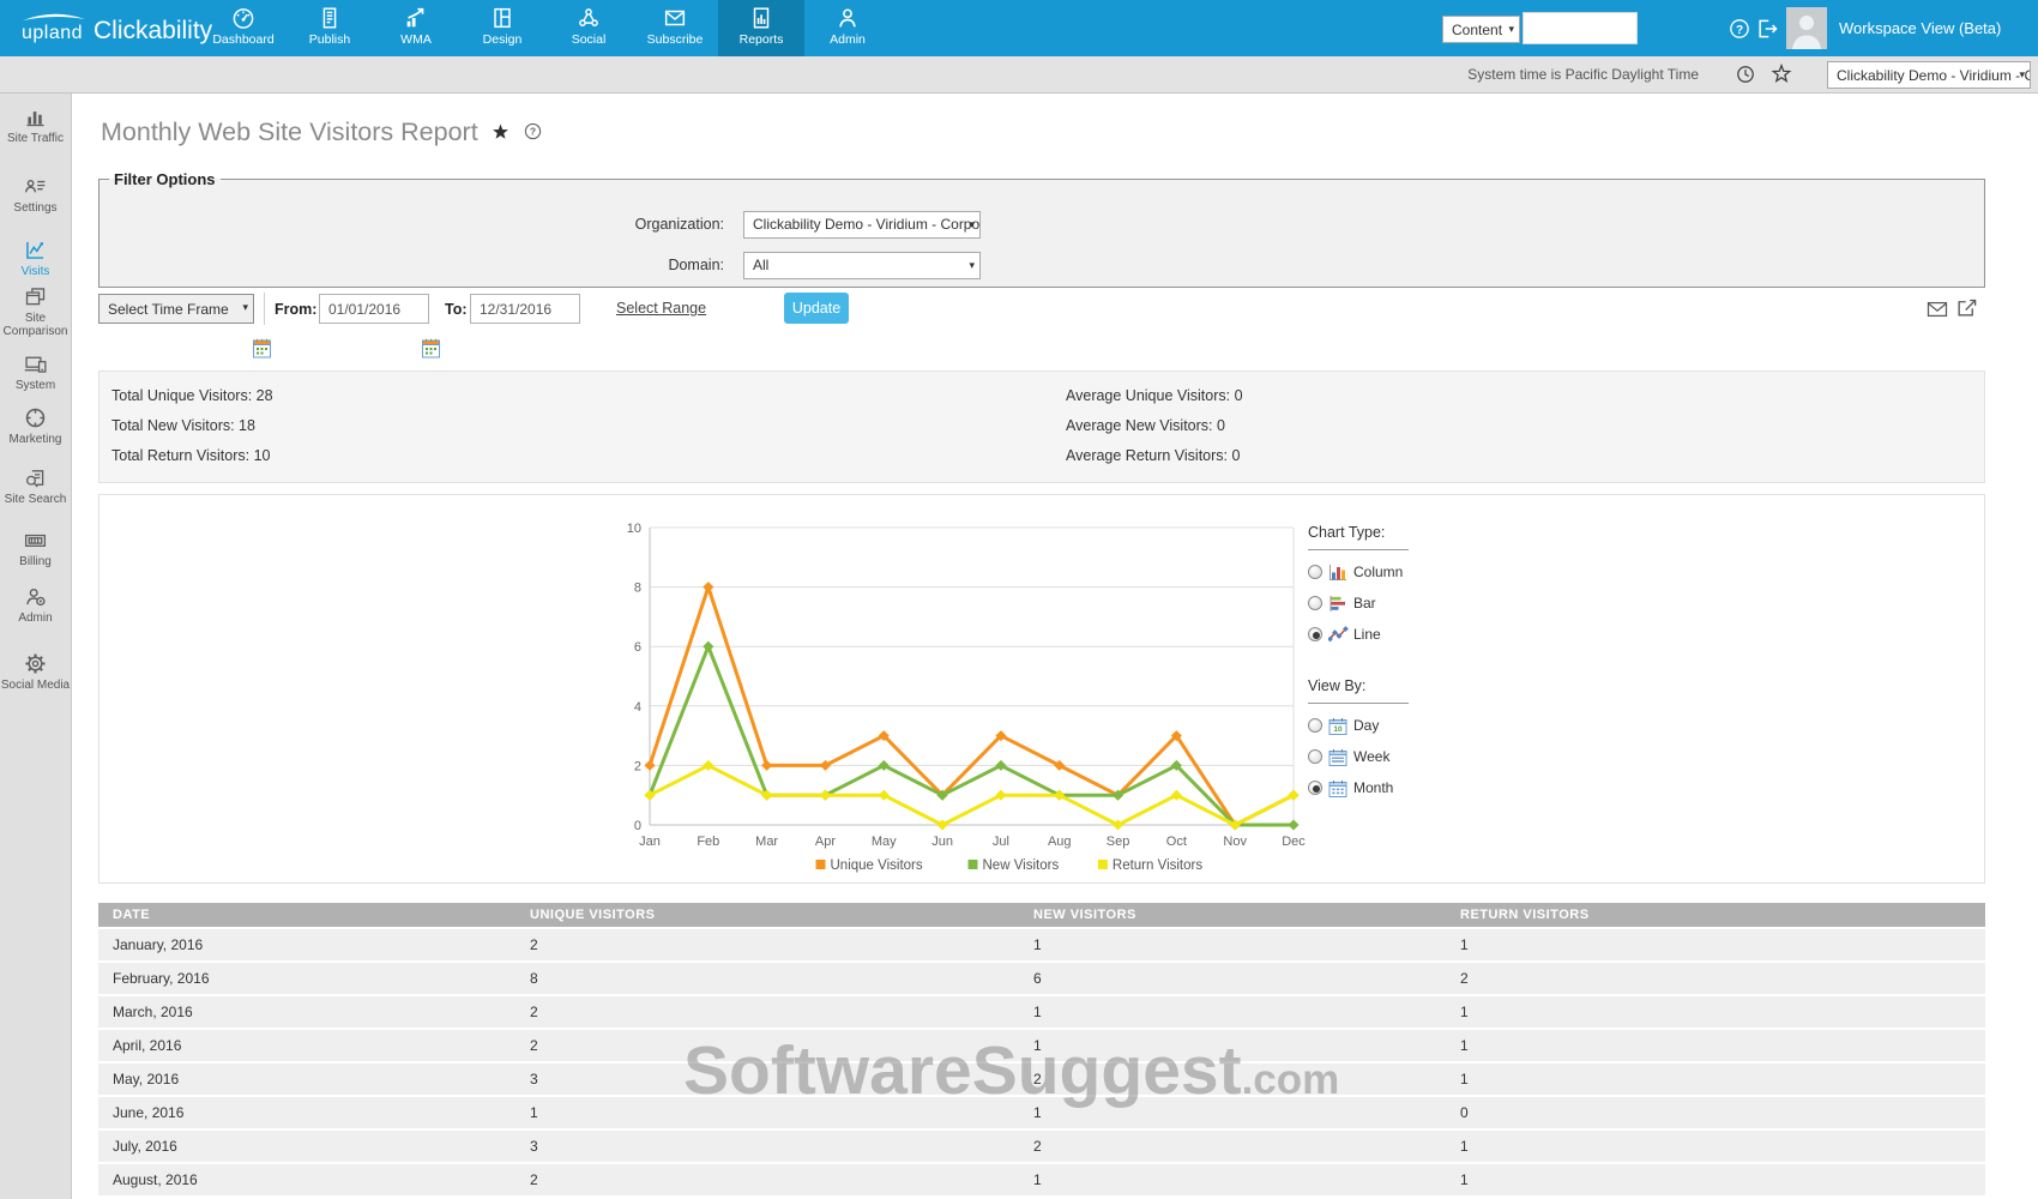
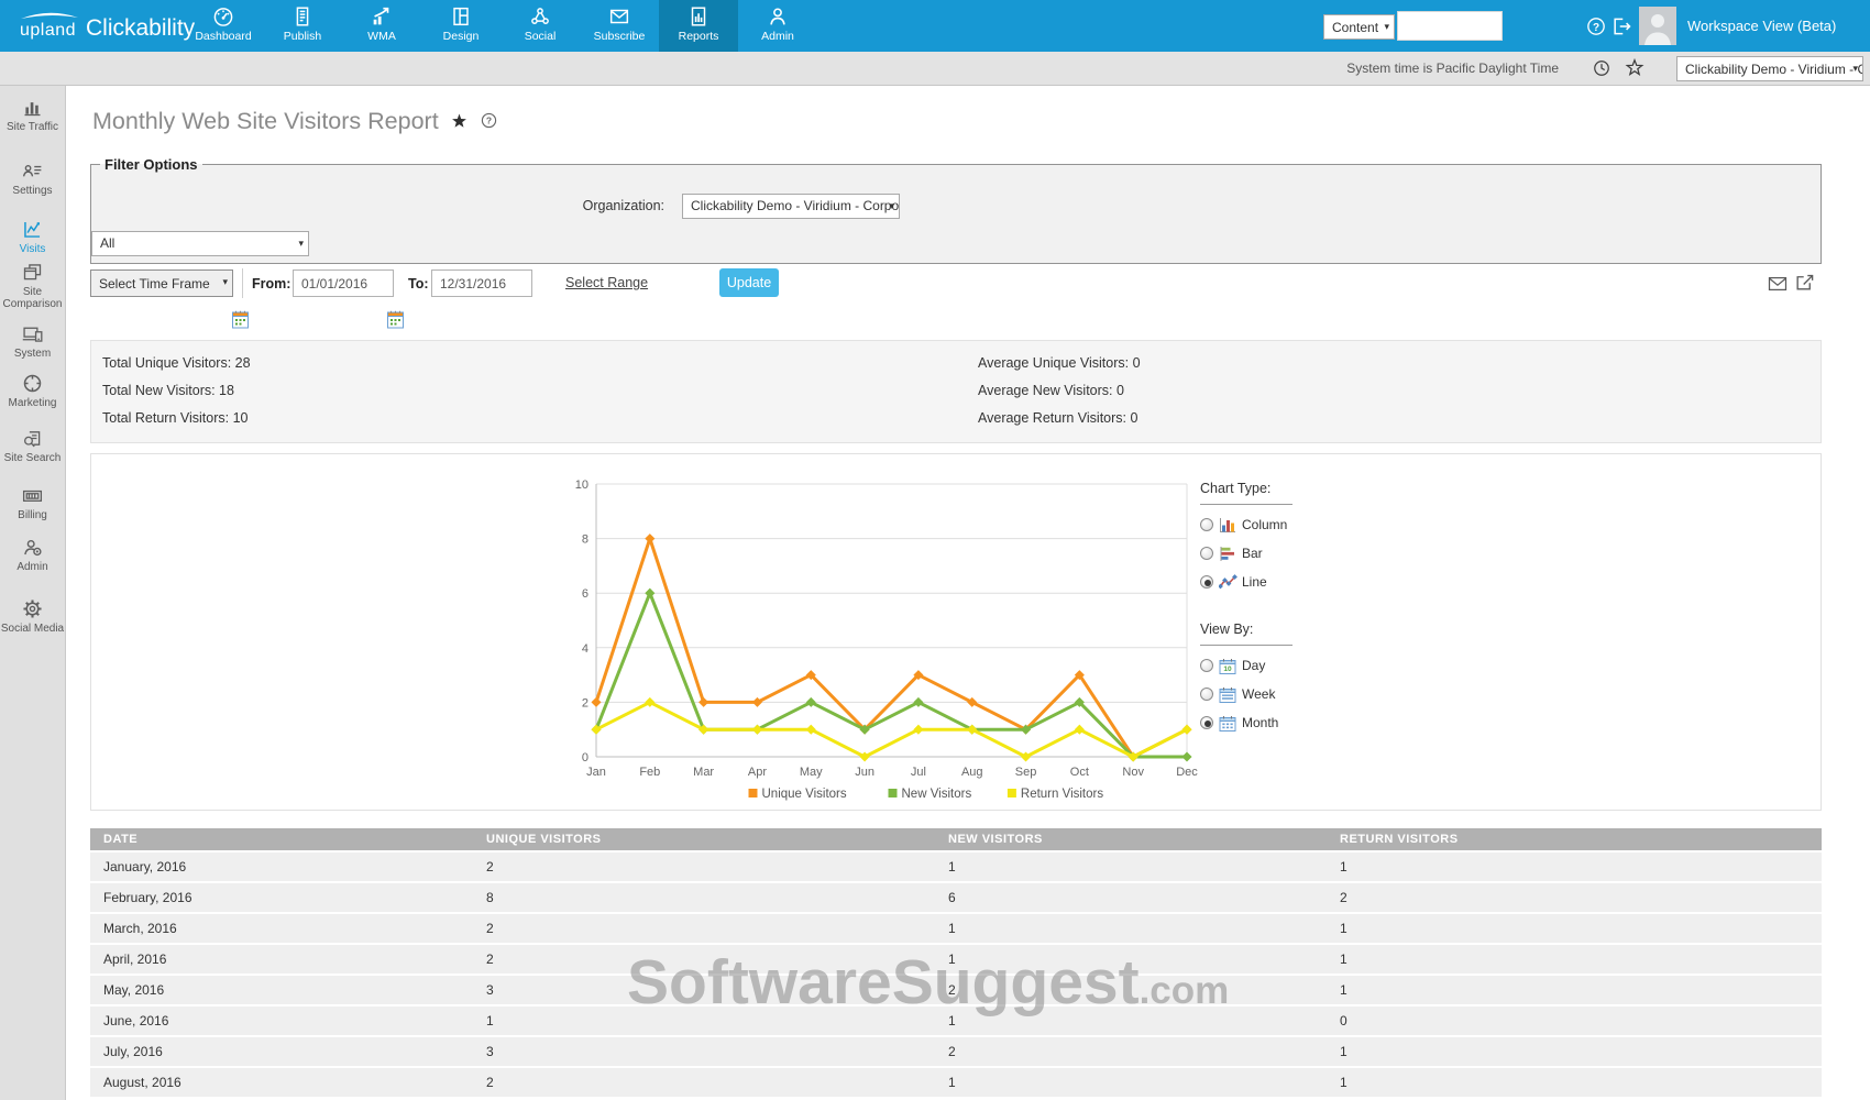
  upland
  Clickability
  Dashboard
  Publish
  WMA
  Design
  Social
  Subscribe
  Reports
  Admin
  Content
  ▾
  ?
  Workspace View (Beta)
  System time is Pacific Daylight Time
  Clickability Demo - Viridium - C
  ▾
  Site Traffic
  Settings
  Visits
  Site Comparison
  System
  Marketing
  Site Search
  Billing
  Admin
  Social Media
  Monthly Web Site Visitors Report
  ?
  Filter Options
  Organization:
  Clickability Demo - Viridium - Corpo
  ▾
- Domain:
  All
  ▾
  Select Time Frame
  ▾
  From:
  01/01/2016
  To:
  12/31/2016
  Select Range
  Update
  Total Unique Visitors: 28
  Total New Visitors: 18
  Total Return Visitors: 10
  Average Unique Visitors: 0
  Average New Visitors: 0
  Average Return Visitors: 0
  0
  2
  4
  6
  8
  10
  Jan
  Feb
  Mar
  Apr
  May
  Jun
  Jul
  Aug
  Sep
  Oct
  Nov
  Dec
  Unique Visitors
  New Visitors
  Return Visitors
  Chart Type:
  Column
  Bar
  Line
  View By:
  Day
  Week
  Month
  DATE
  UNIQUE VISITORS
  NEW VISITORS
  RETURN VISITORS
  January, 2016
  2
  1
  1
  February, 2016
  8
  6
  2
  March, 2016
  2
  1
  1
  April, 2016
  2
  1
  1
  May, 2016
  3
  2
  1
  June, 2016
  1
  1
  0
  July, 2016
  3
  2
  1
  August, 2016
  2
  1
  1
  SoftwareSuggest.com
